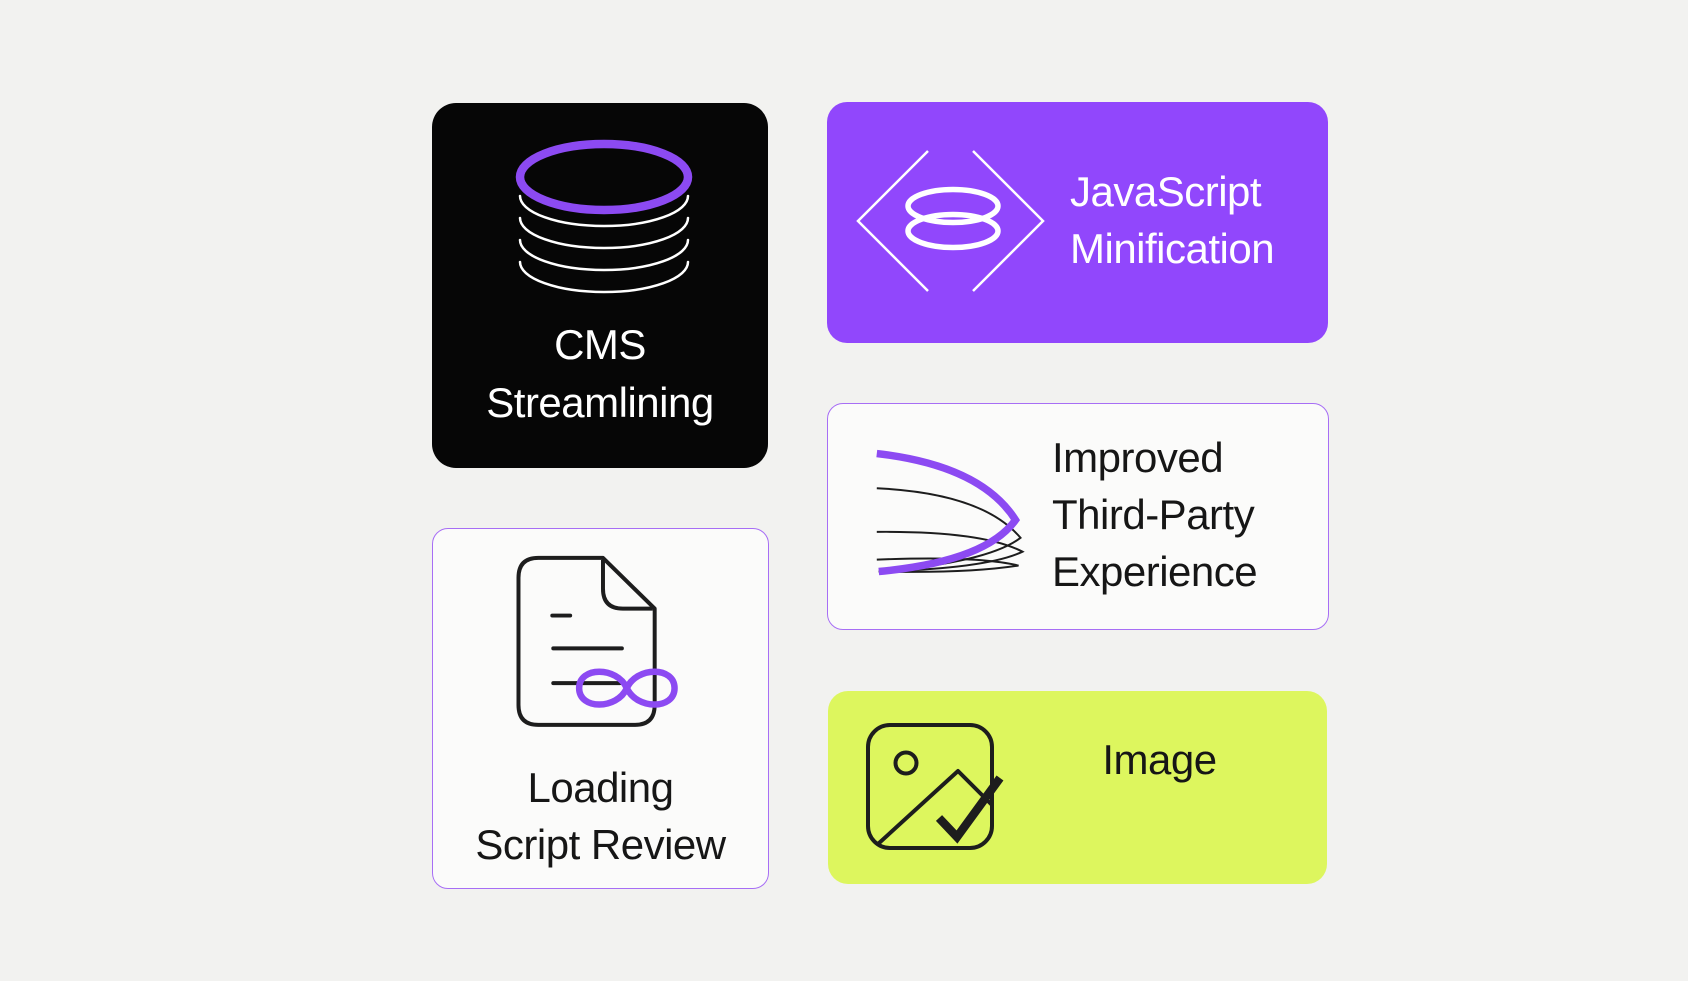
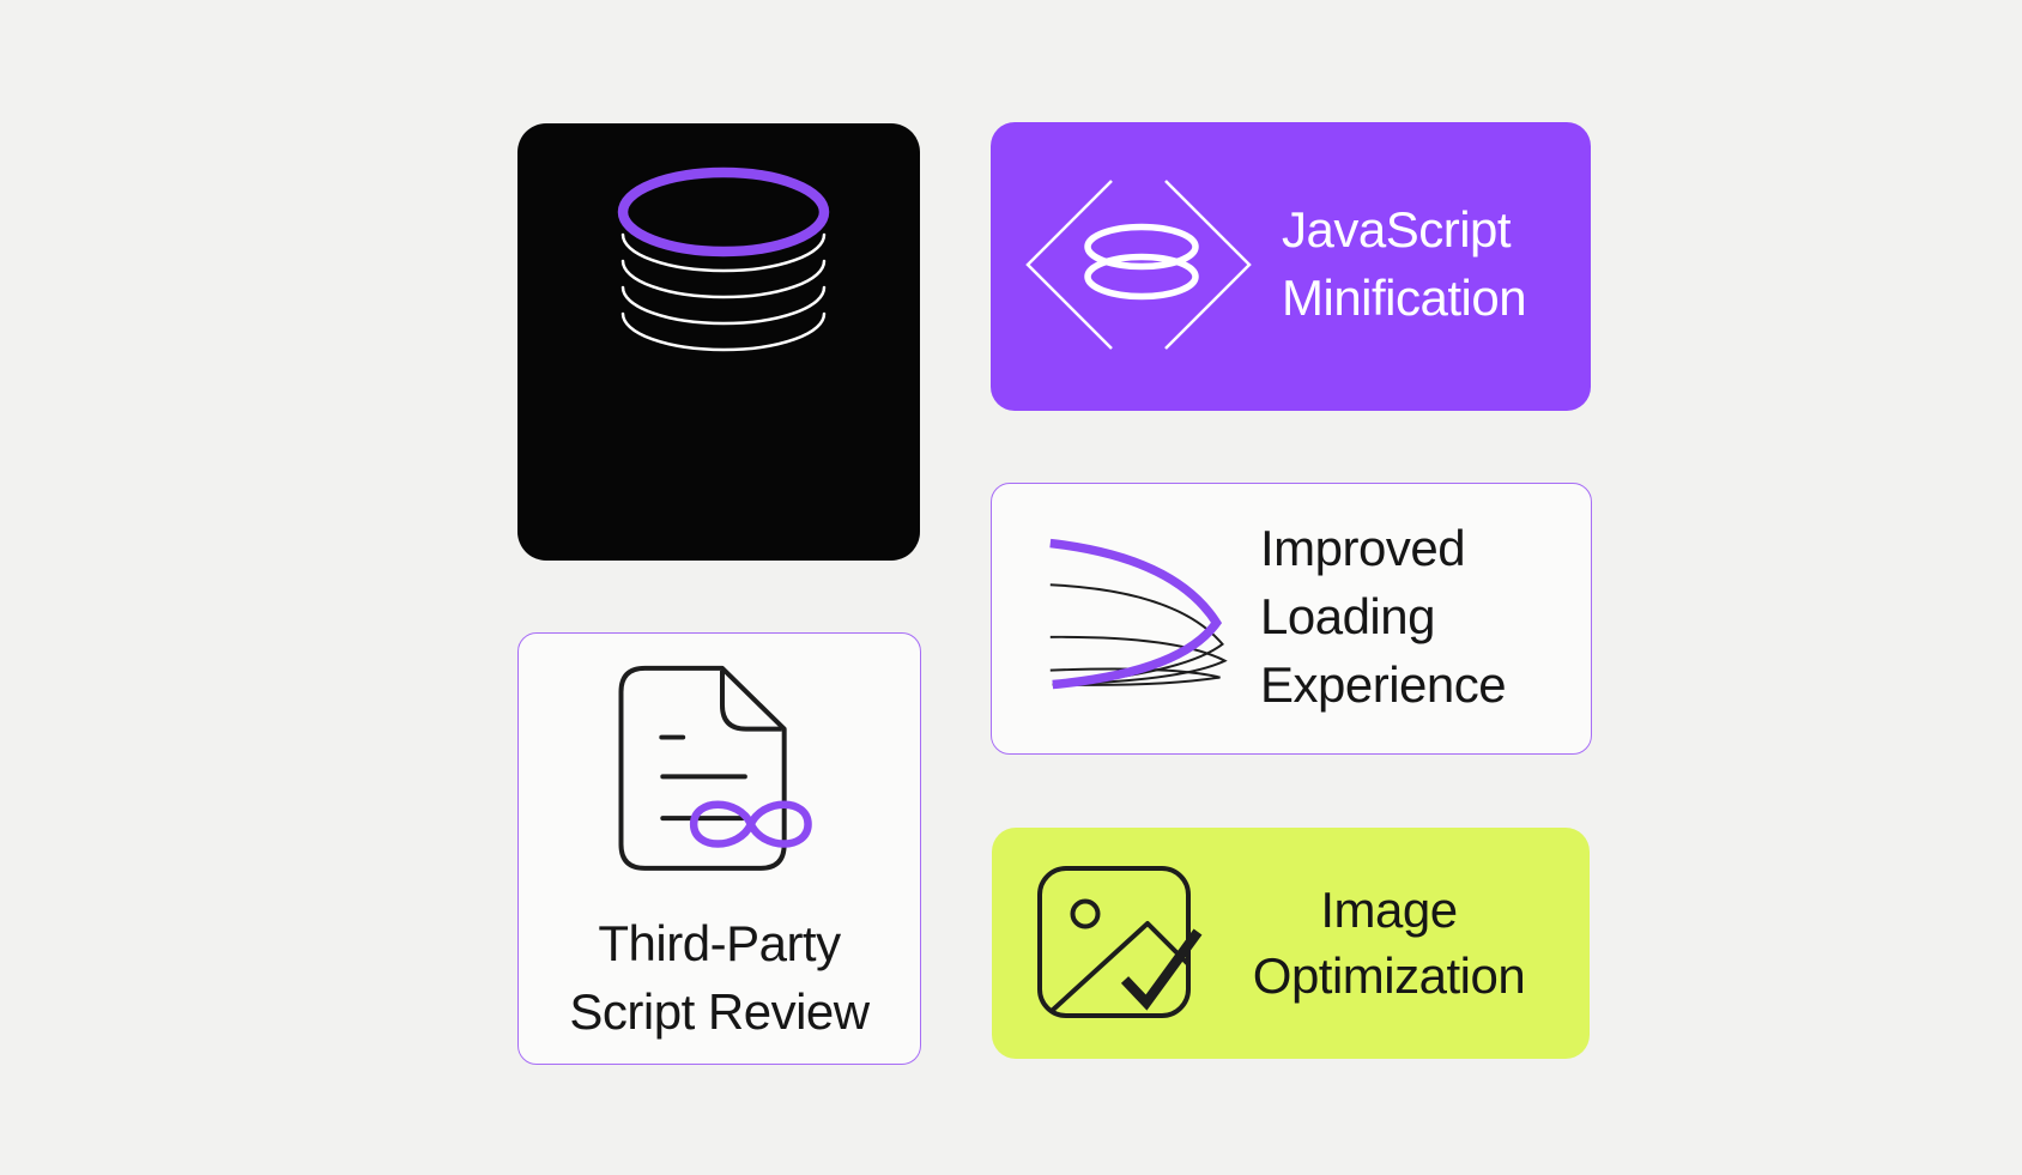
- CMS
- Streamlining
  JavaScript
  Minification
  Improved
- Third-Party
+ Loading
  Experience
- Loading
+ Third-Party
  Script Review
  Image
+ Optimization
